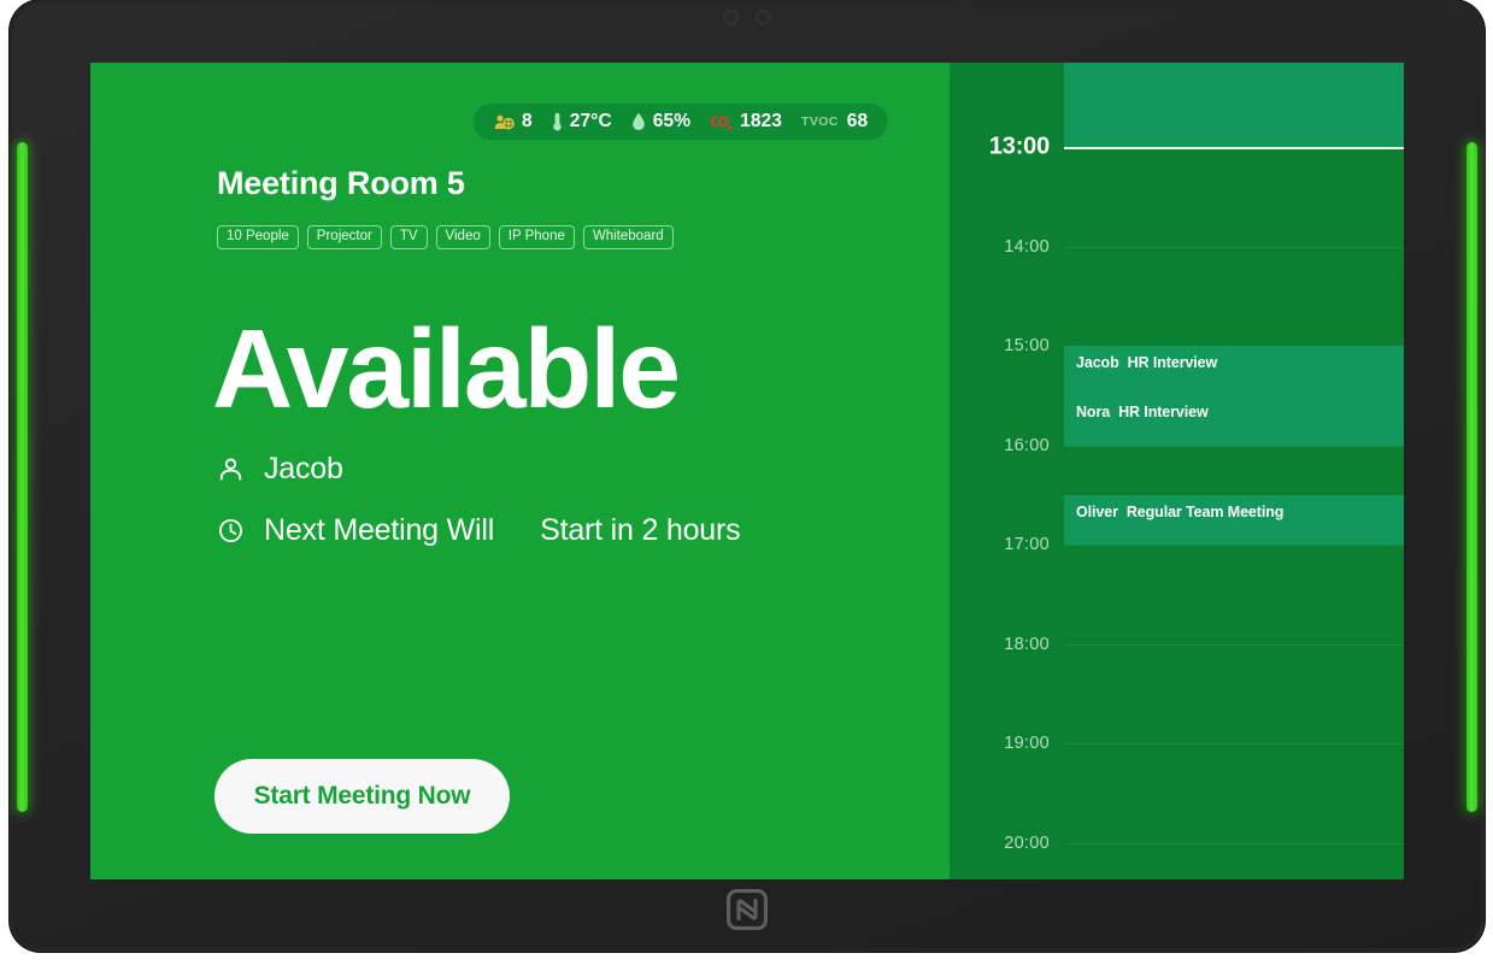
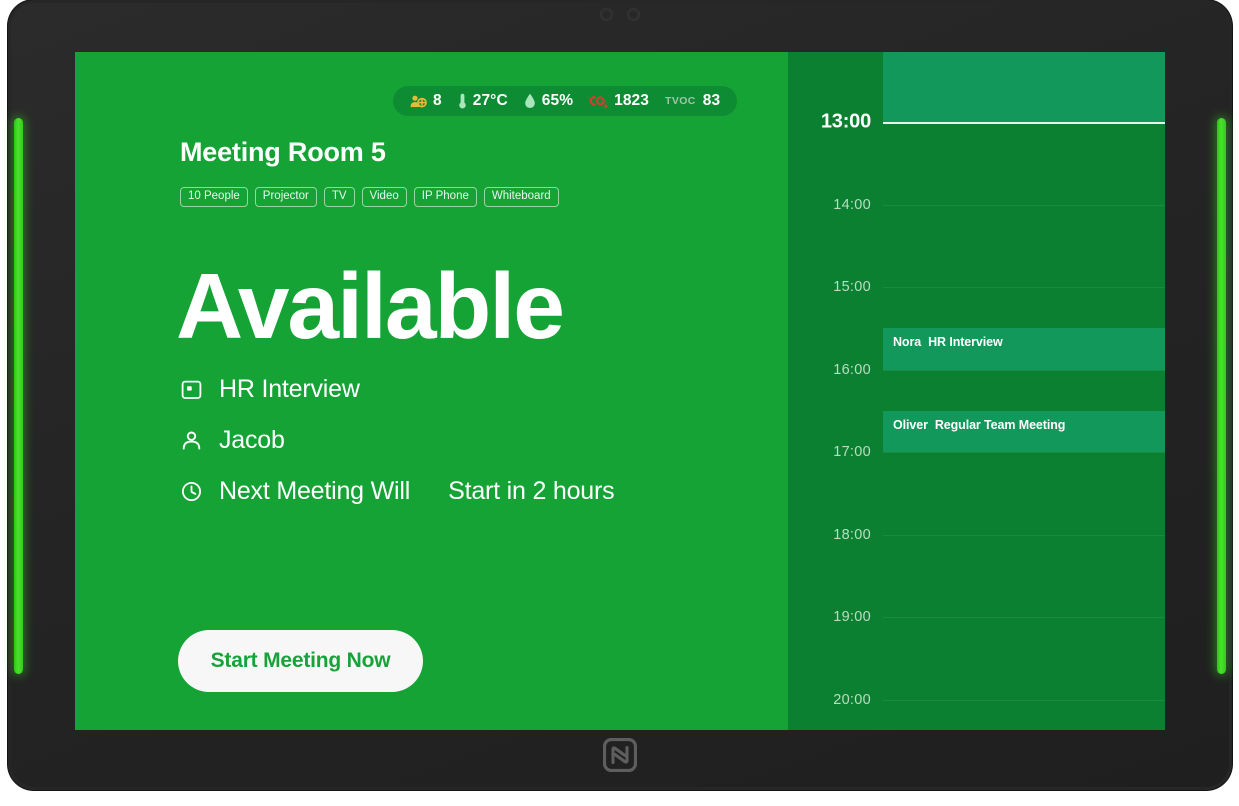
  8
  27°C
  65%
  1823
  TVOC
- 68
+ 83
  Meeting Room 5
  10 People
  Projector
  TV
  Video
  IP Phone
  Whiteboard
  Available
+ HR Interview
  Jacob
  Next Meeting Will
  Start in 2 hours
  Start Meeting Now
- Jacob HR Interview
  Nora HR Interview
  Oliver Regular Team Meeting
  13:00
  14:00
  15:00
  16:00
  17:00
  18:00
  19:00
  20:00
